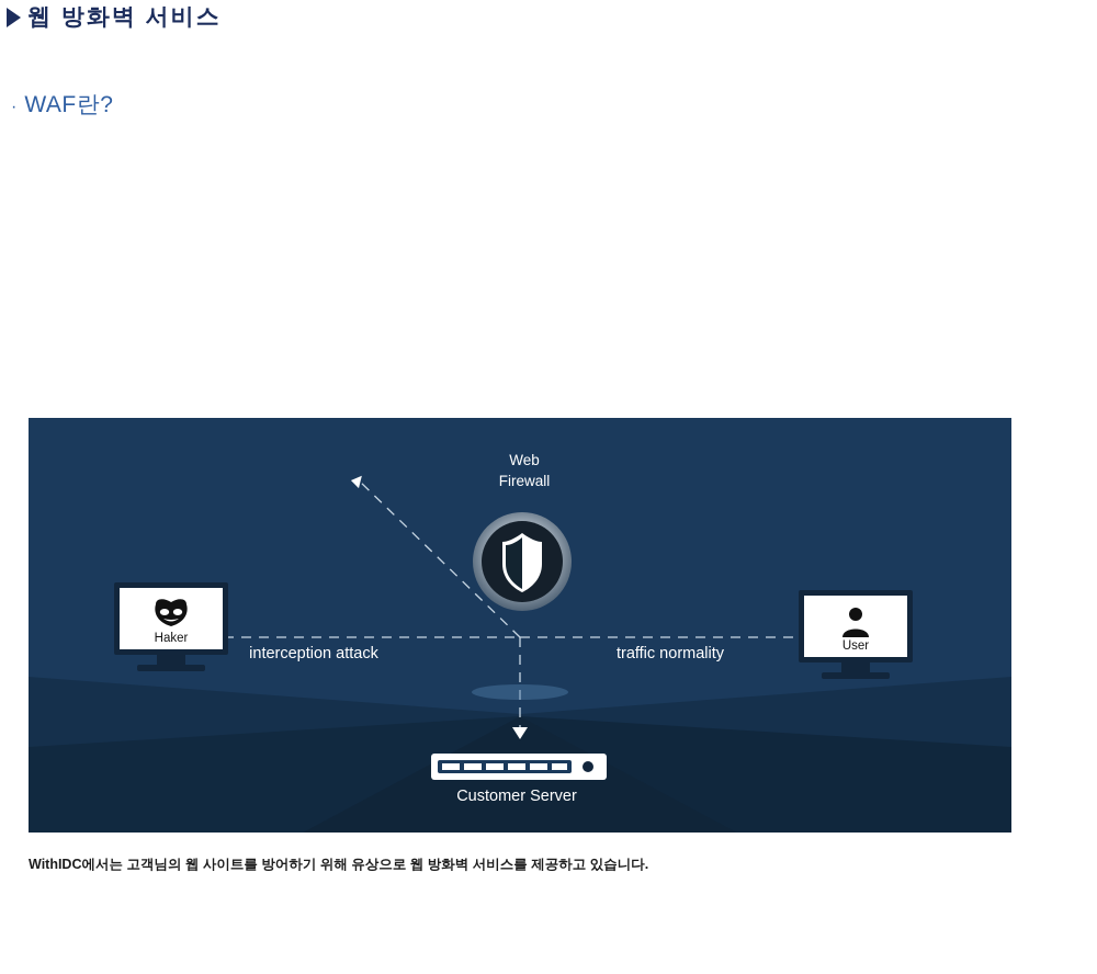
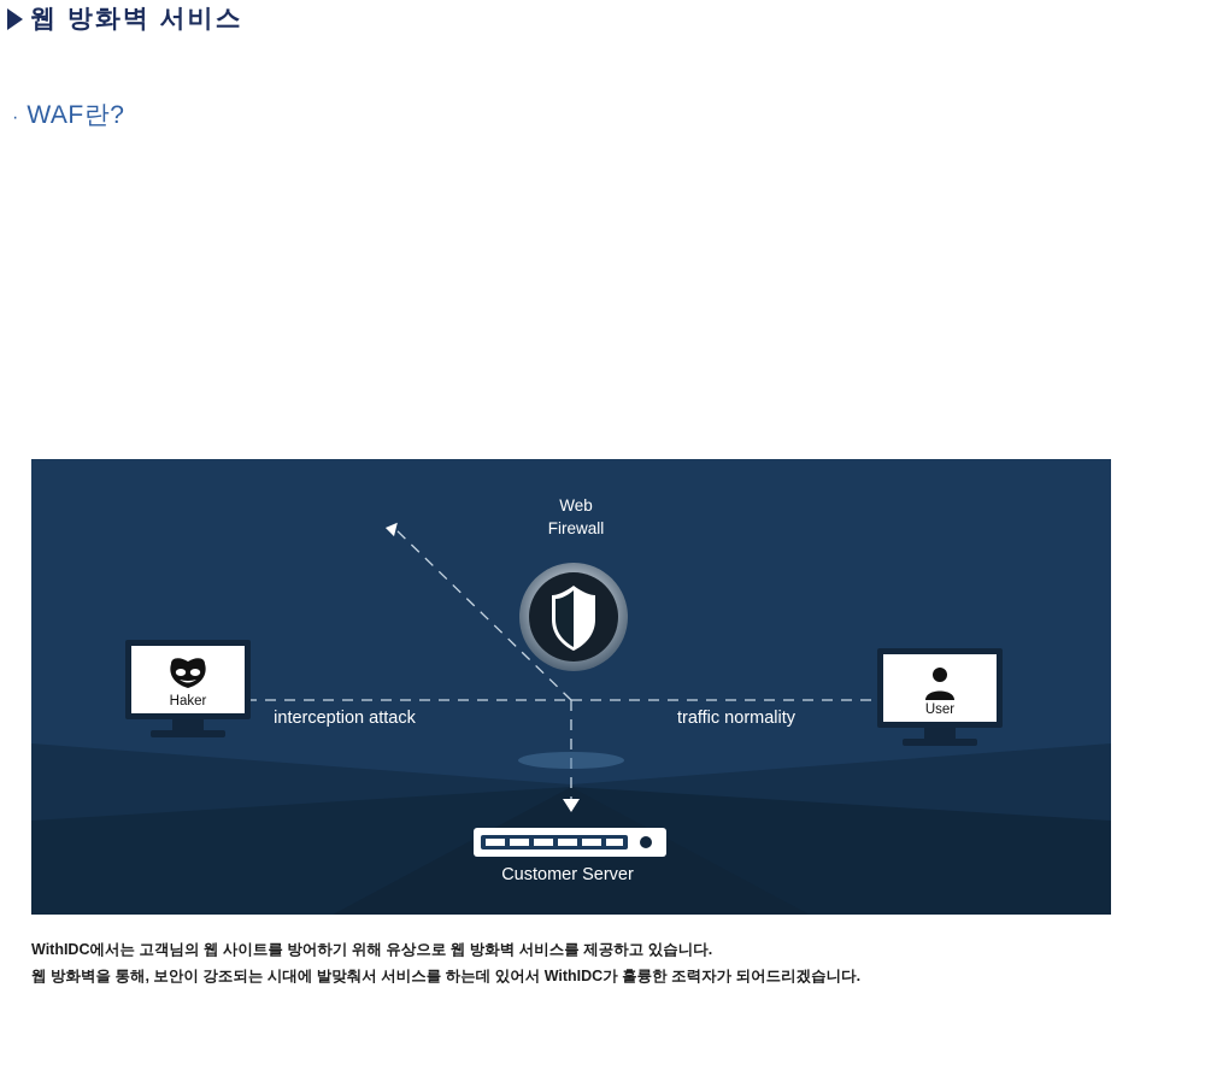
  웹 방화벽 서비스
  ·
  WAF란?
  Web
  Firewall
  Haker
  User
  interception attack
  traffic normality
  Customer Server
  WithIDC에서는 고객님의 웹 사이트를 방어하기 위해 유상으로 웹 방화벽 서비스를 제공하고 있습니다.
+ 웹 방화벽을 통해, 보안이 강조되는 시대에 발맞춰서 서비스를 하는데 있어서 WithIDC가 훌륭한 조력자가 되어드리겠습니다.
